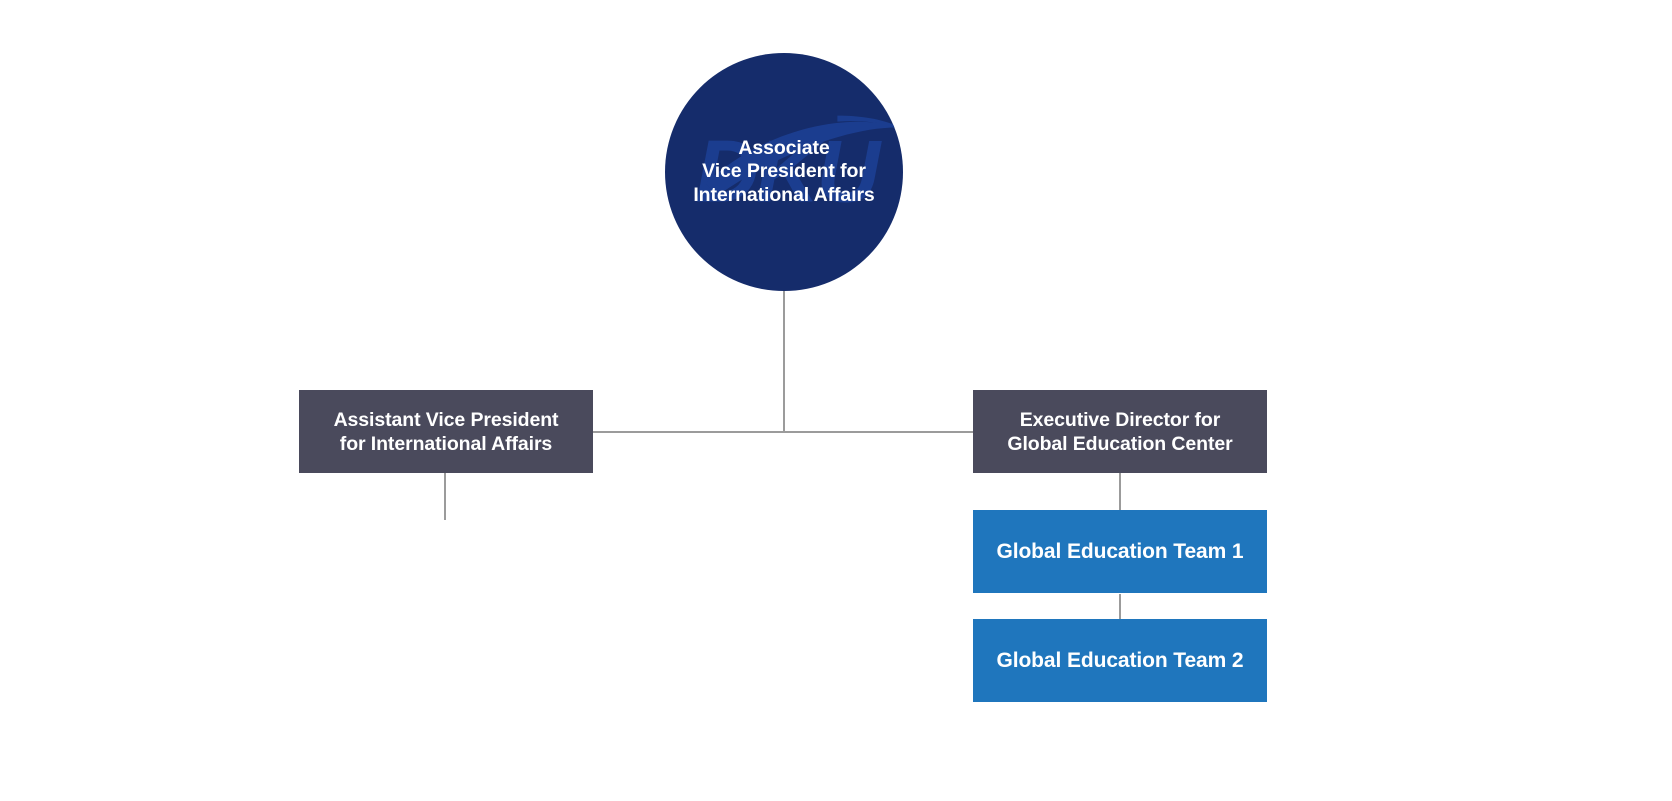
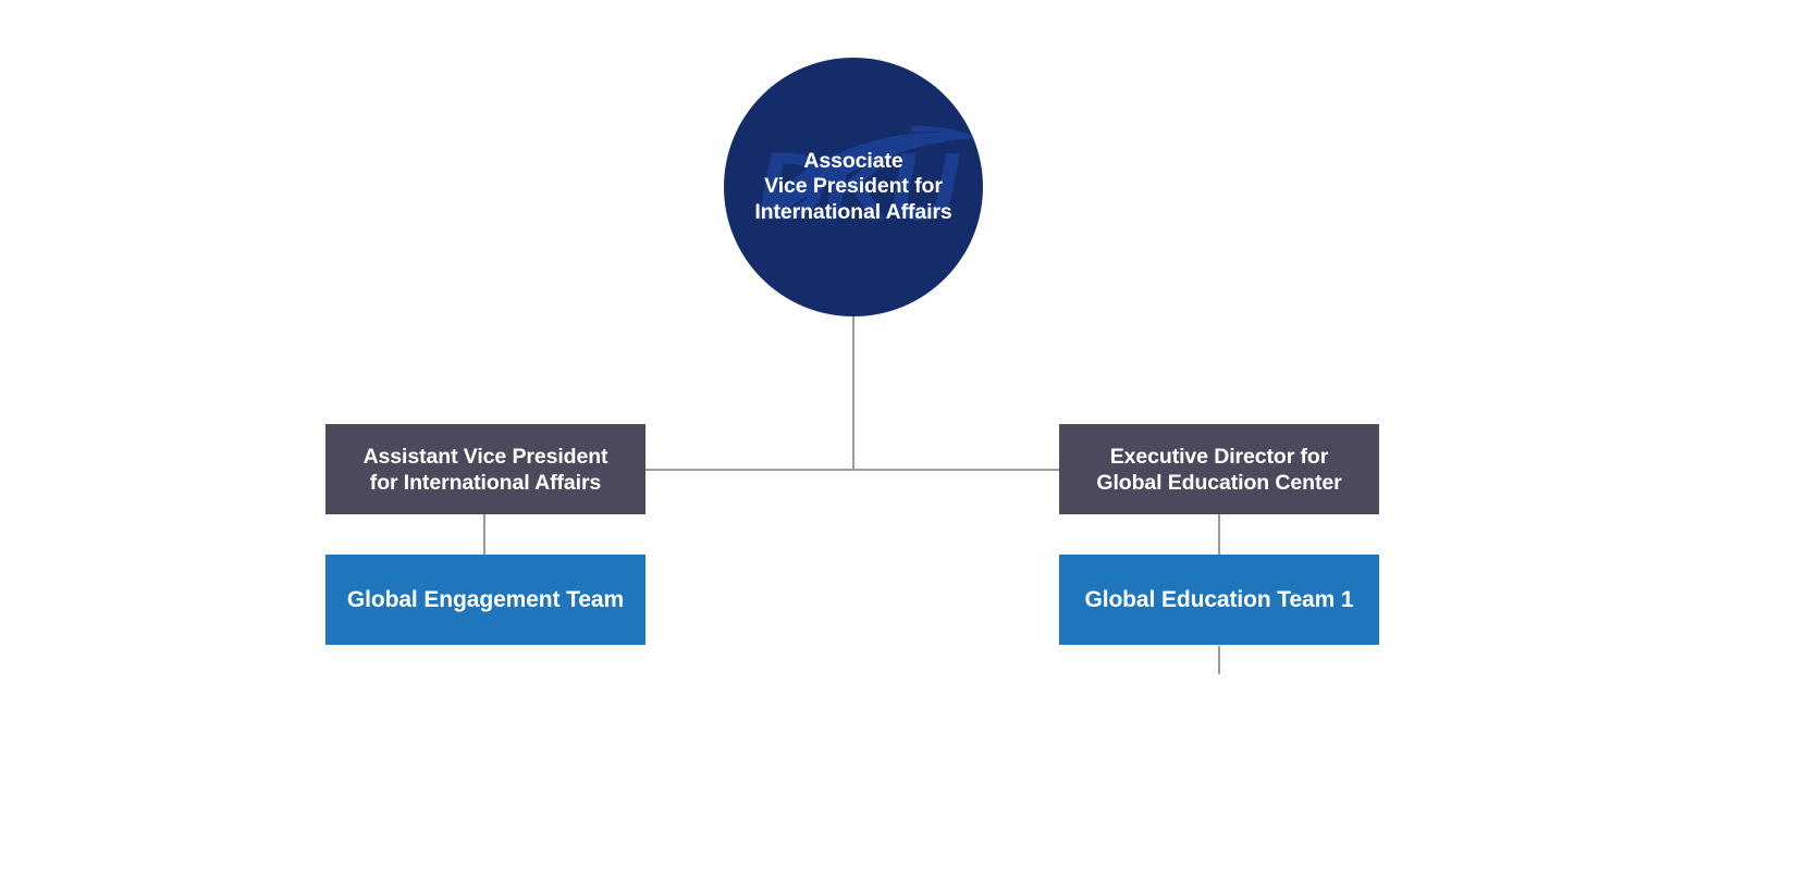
  Associate
  Vice President for
  International Affairs
  Assistant Vice President
  for International Affairs
+ Global Engagement Team
  Executive Director for
  Global Education Center
  Global Education Team 1
- Global Education Team 2
